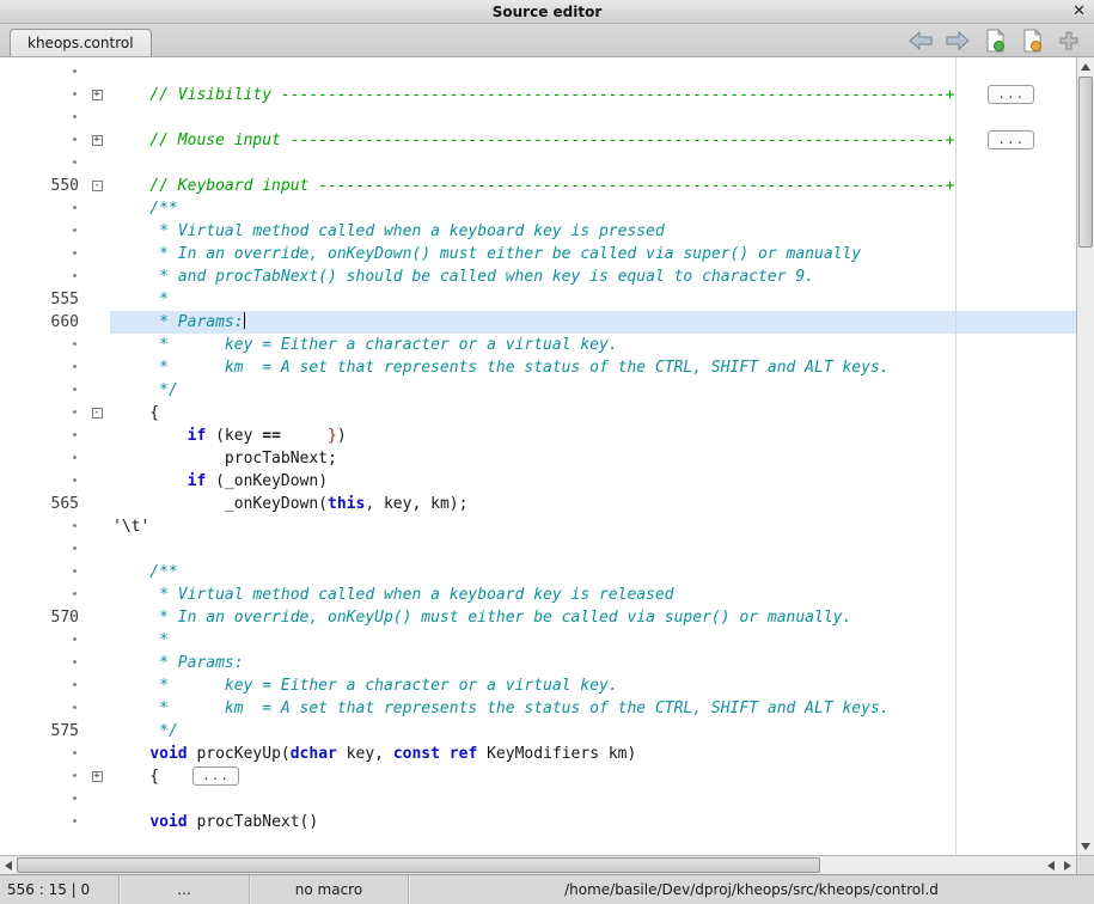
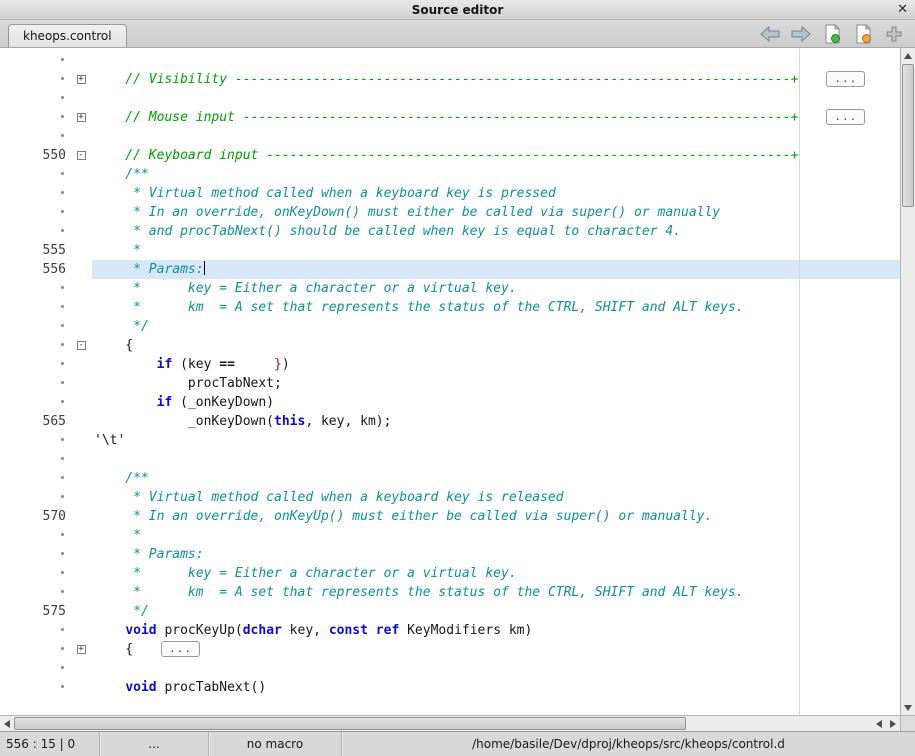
  Source editor
  ✕
  kheops.control
  +
  // Visibility -----------------------------------------------------------------------+ ...
  +
  // Mouse input ----------------------------------------------------------------------+ ...
  550
  -
  // Keyboard input -------------------------------------------------------------------+
  /**
  * Virtual method called when a keyboard key is pressed
  * In an override, onKeyDown() must either be called via super() or manually
- * and procTabNext() should be called when key is equal to character 9.
+ * and procTabNext() should be called when key is equal to character 4.
  555
  *
- 660
+ 556
  * Params:
  * key = Either a character or a virtual key.
  * km = A set that represents the status of the CTRL, SHIFT and ALT keys.
  */
  -
  {
  if (key == })
  procTabNext;
  if (_onKeyDown)
  565
  _onKeyDown(this, key, km);
  '\t'
  /**
  * Virtual method called when a keyboard key is released
  570
  * In an override, onKeyUp() must either be called via super() or manually.
  *
  * Params:
  * key = Either a character or a virtual key.
  * km = A set that represents the status of the CTRL, SHIFT and ALT keys.
  575
  */
  void procKeyUp(dchar key, const ref KeyModifiers km)
  +
  { ...
  void procTabNext()
  556 : 15 | 0
  ...
  no macro
  /home/basile/Dev/dproj/kheops/src/kheops/control.d
